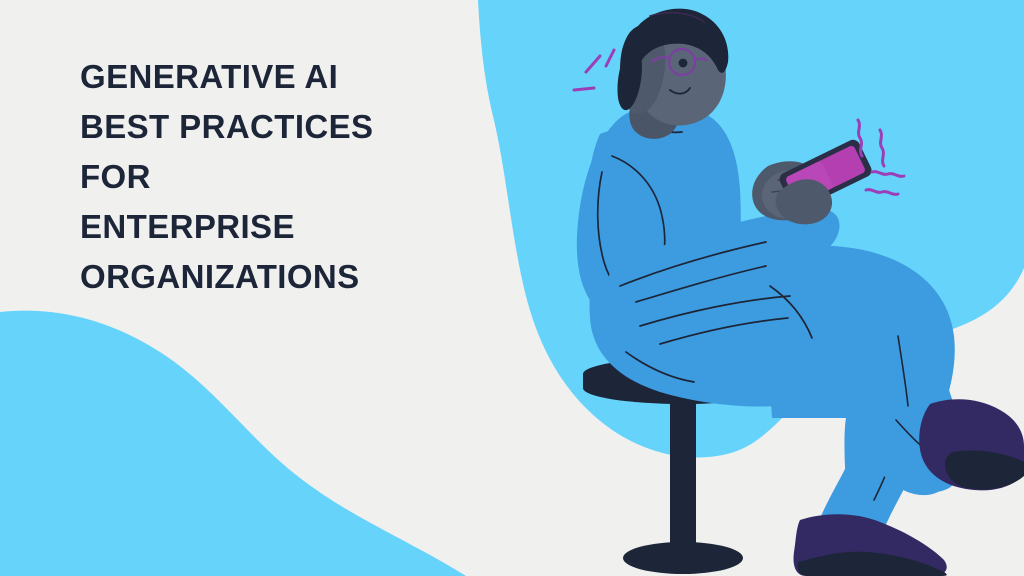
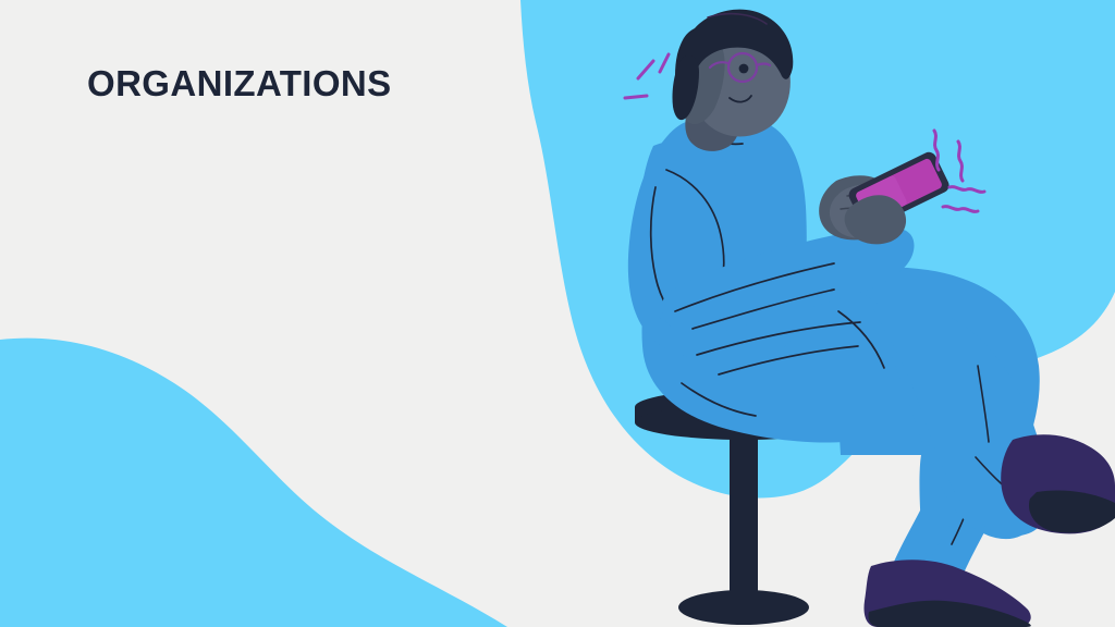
- GENERATIVE AI
- BEST PRACTICES
- FOR
- ENTERPRISE
  ORGANIZATIONS
